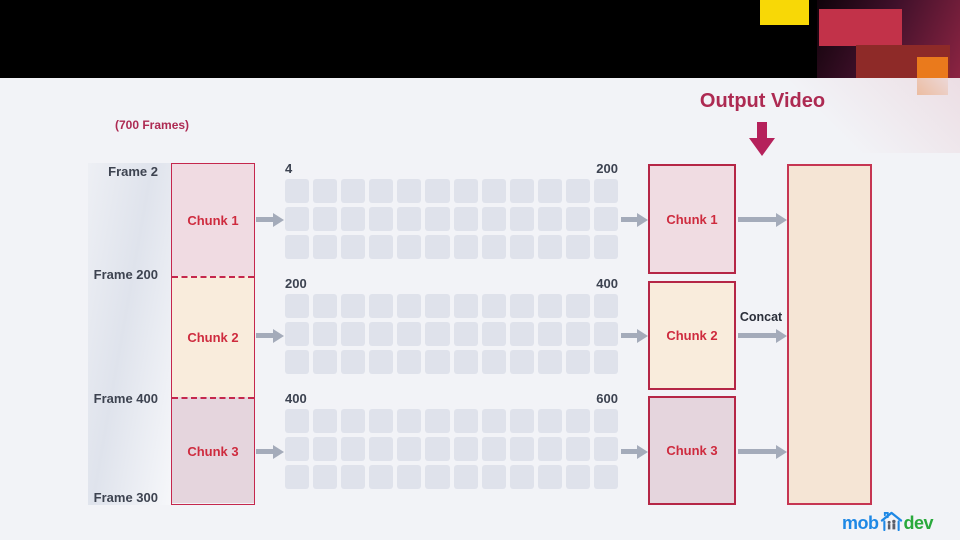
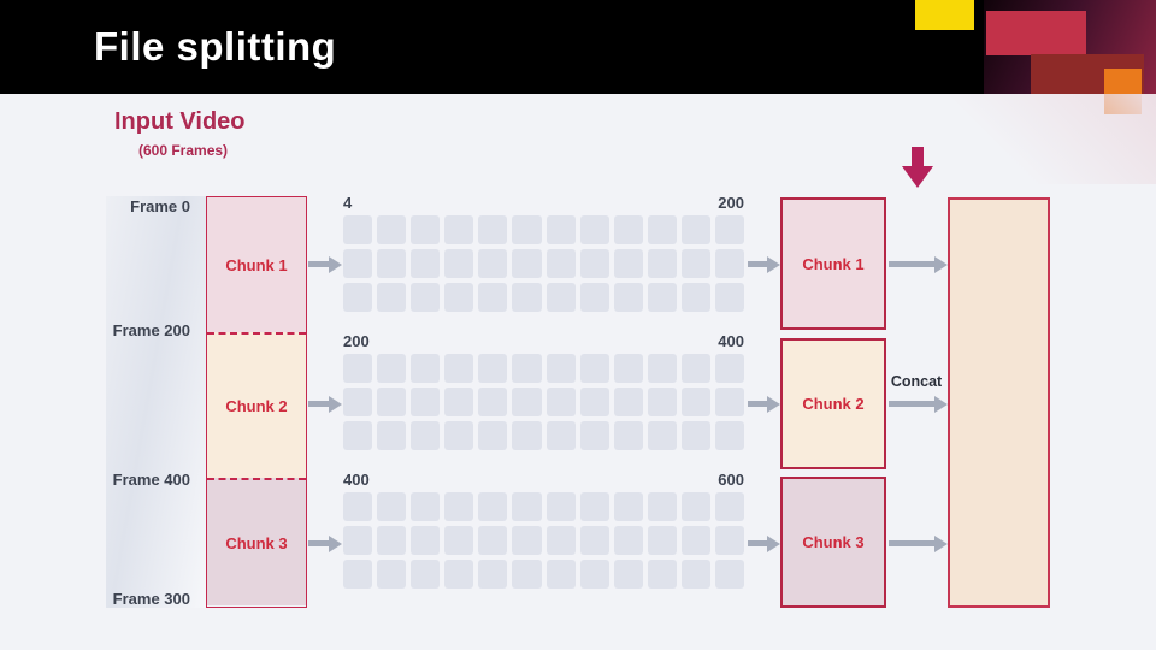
+ File splitting
+ Input Video
- (700 Frames)
+ (600 Frames)
- Output Video
- Frame 2
+ Frame 0
  Frame 200
  Frame 400
  Frame 300
  Chunk 1
  Chunk 2
  Chunk 3
  4
  200
  200
  400
  400
  600
  Chunk 1
  Chunk 2
  Chunk 3
  Concat
- mob
- dev
